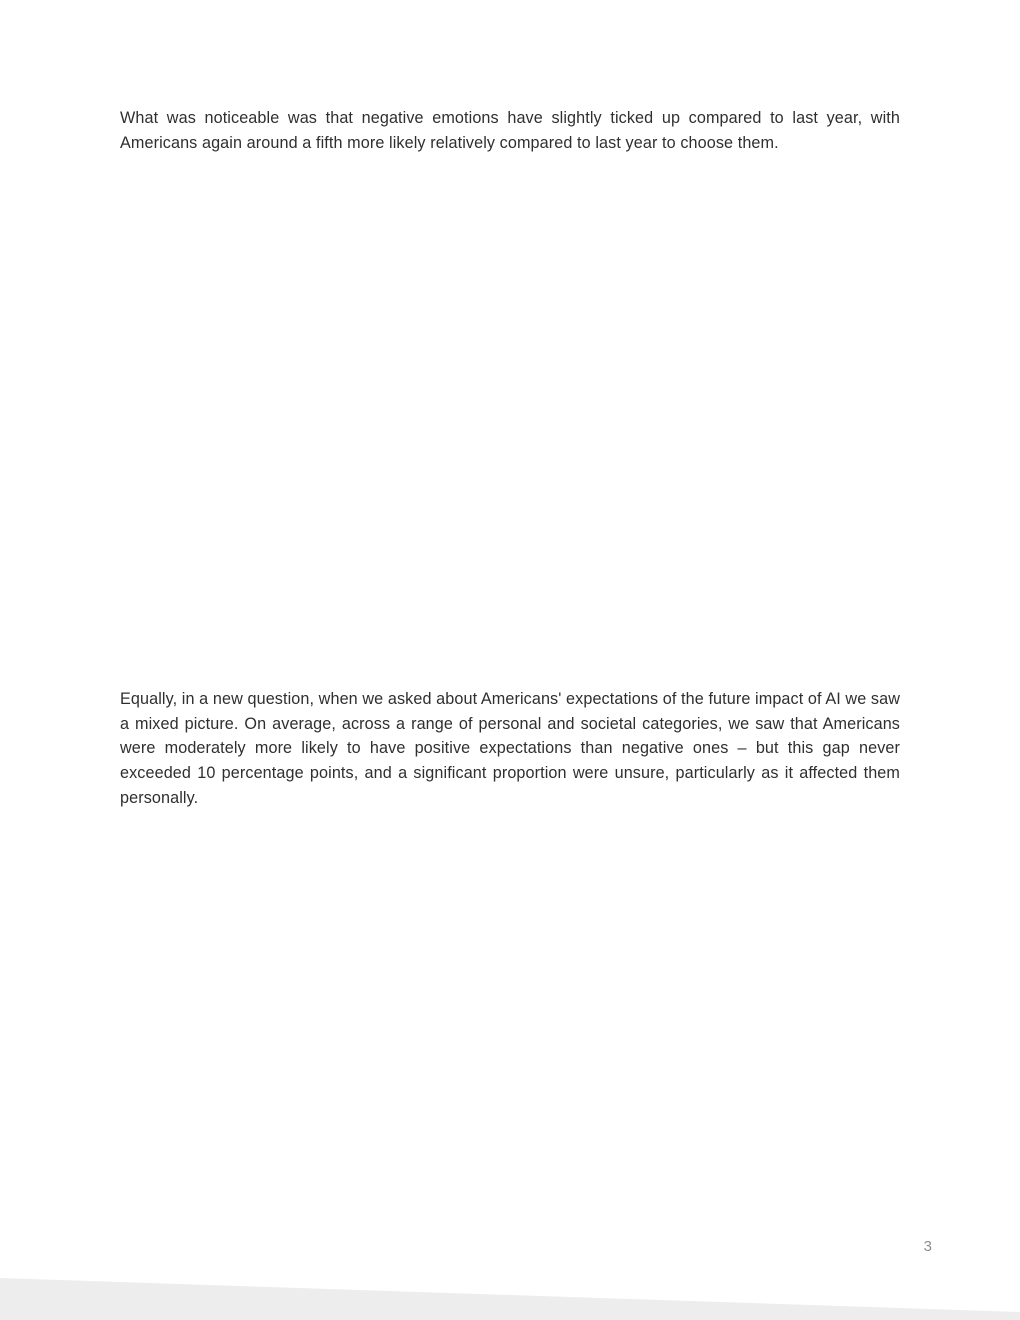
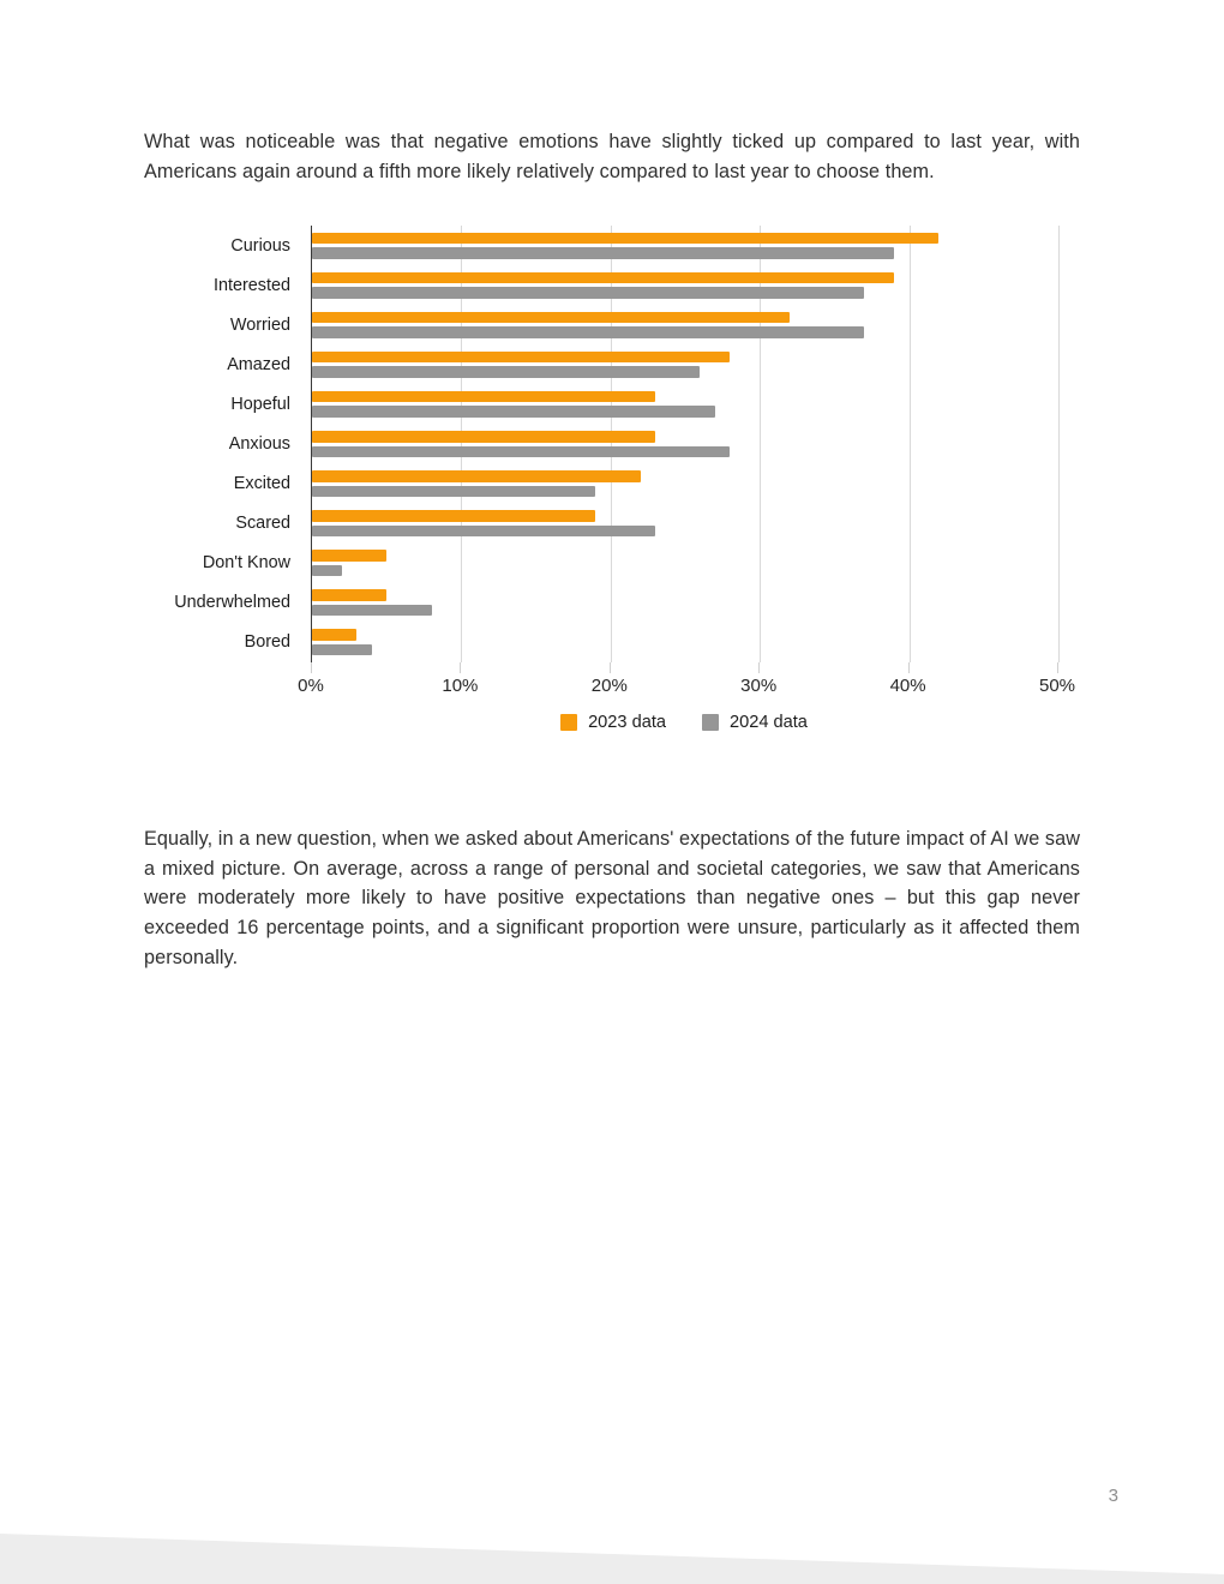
  What was noticeable was that negative emotions have slightly ticked up compared to last year, with Americans again around a fifth more likely relatively compared to last year to choose them.
+ Curious
+ Interested
+ Worried
+ Amazed
+ Hopeful
+ Anxious
+ Excited
+ Scared
+ Don't Know
+ Underwhelmed
+ Bored
+ 0%
+ 10%
+ 20%
+ 30%
+ 40%
+ 50%
+ 2023 data
+ 2024 data
- Equally, in a new question, when we asked about Americans' expectations of the future impact of AI we saw a mixed picture. On average, across a range of personal and societal categories, we saw that Americans were moderately more likely to have positive expectations than negative ones – but this gap never exceeded 10 percentage points, and a significant proportion were unsure, particularly as it affected them personally.
+ Equally, in a new question, when we asked about Americans' expectations of the future impact of AI we saw a mixed picture. On average, across a range of personal and societal categories, we saw that Americans were moderately more likely to have positive expectations than negative ones – but this gap never exceeded 16 percentage points, and a significant proportion were unsure, particularly as it affected them personally.
  3
